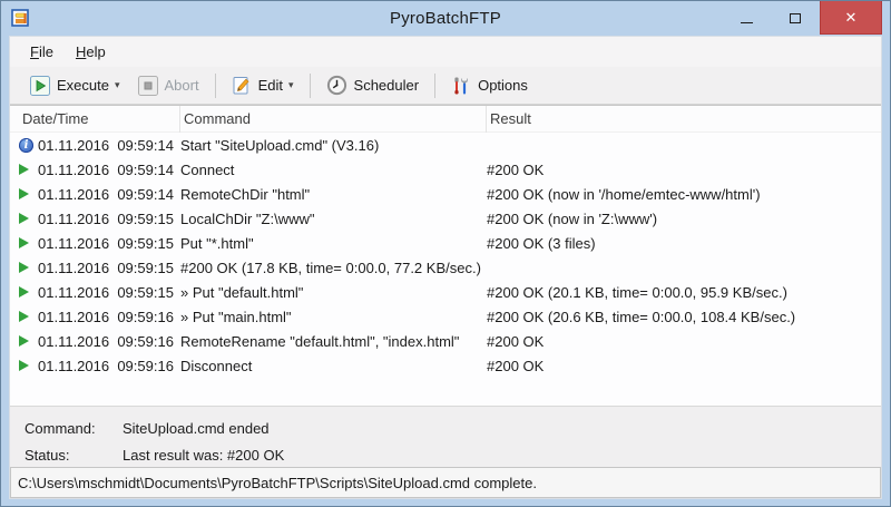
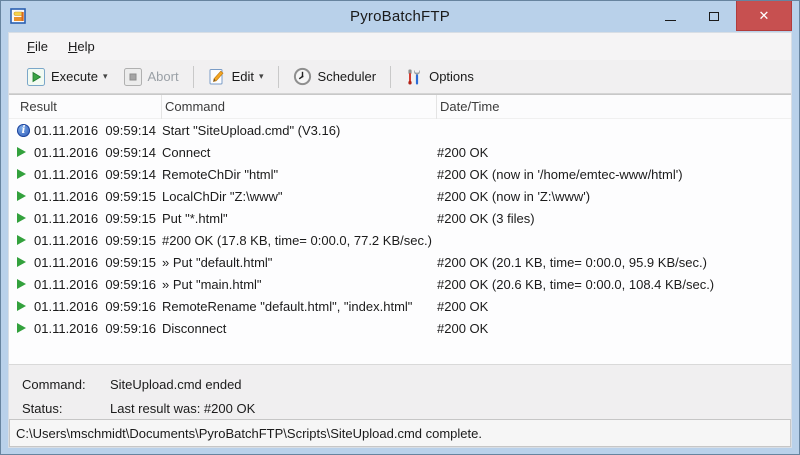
  PyroBatchFTP
  ✕
  File
  Help
  Execute
  ▾
  Abort
  Edit
  ▾
  Scheduler
  Options
- Date/Time
+ Result
  Command
- Result
+ Date/Time
  01.11.2016 09:59:14
  Start "SiteUpload.cmd" (V3.16)
  01.11.2016 09:59:14
  Connect
  #200 OK
  01.11.2016 09:59:14
  RemoteChDir "html"
  #200 OK (now in '/home/emtec-www/html')
  01.11.2016 09:59:15
  LocalChDir "Z:\www"
  #200 OK (now in 'Z:\www')
  01.11.2016 09:59:15
  Put "*.html"
  #200 OK (3 files)
  01.11.2016 09:59:15
  #200 OK (17.8 KB, time= 0:00.0, 77.2 KB/sec.)
  01.11.2016 09:59:15
  » Put "default.html"
  #200 OK (20.1 KB, time= 0:00.0, 95.9 KB/sec.)
  01.11.2016 09:59:16
  » Put "main.html"
  #200 OK (20.6 KB, time= 0:00.0, 108.4 KB/sec.)
  01.11.2016 09:59:16
  RemoteRename "default.html", "index.html"
  #200 OK
  01.11.2016 09:59:16
  Disconnect
  #200 OK
  Command:
  SiteUpload.cmd ended
  Status:
  Last result was: #200 OK
  C:\Users\mschmidt\Documents\PyroBatchFTP\Scripts\SiteUpload.cmd complete.
